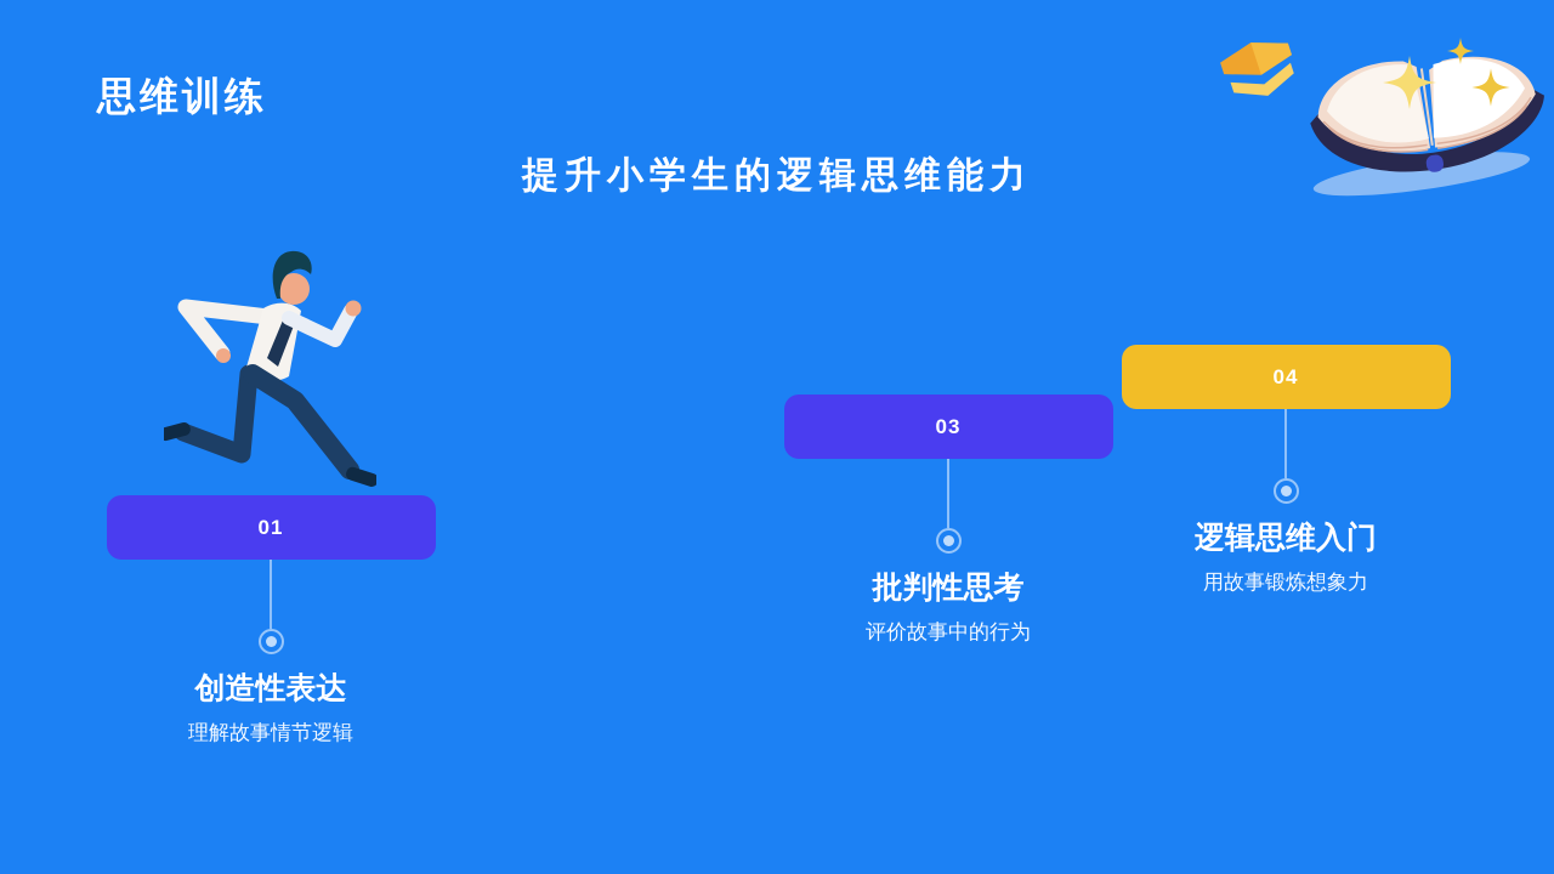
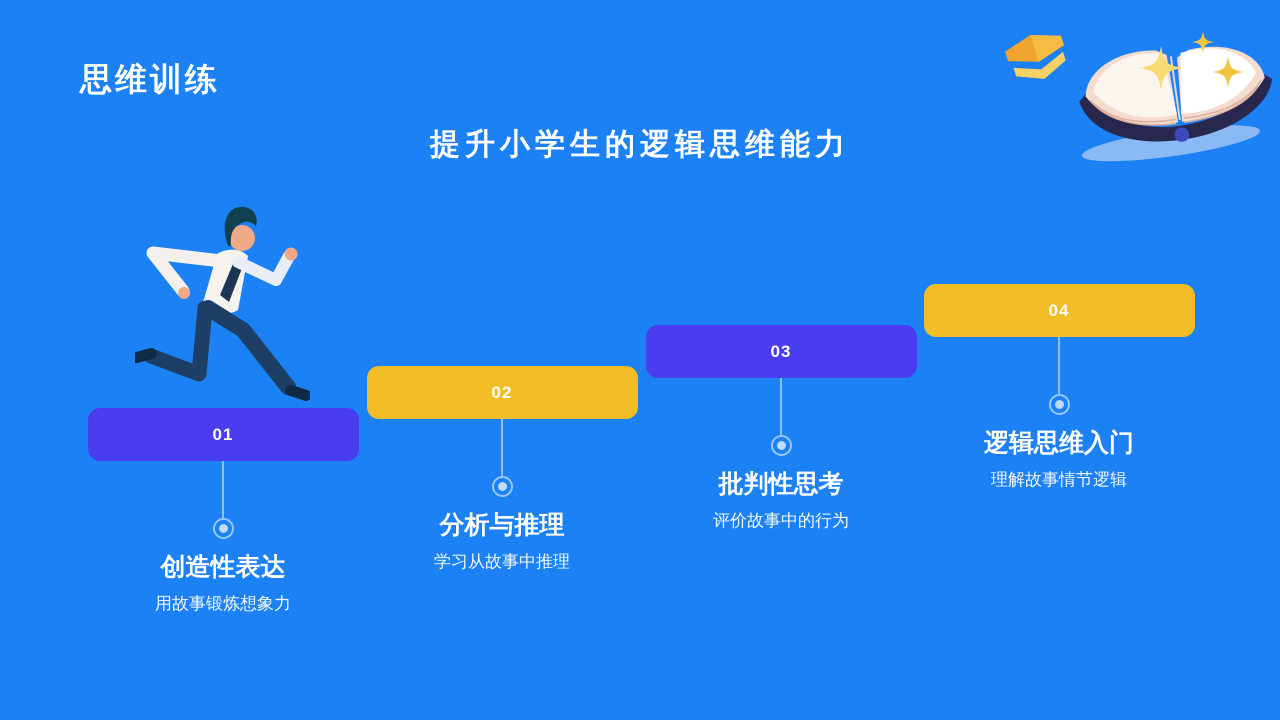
  思维训练
  提升小学生的逻辑思维能力
  01
  创造性表达
- 理解故事情节逻辑
+ 用故事锻炼想象力
+ 02
+ 分析与推理
+ 学习从故事中推理
  03
  批判性思考
  评价故事中的行为
  04
  逻辑思维入门
- 用故事锻炼想象力
+ 理解故事情节逻辑
